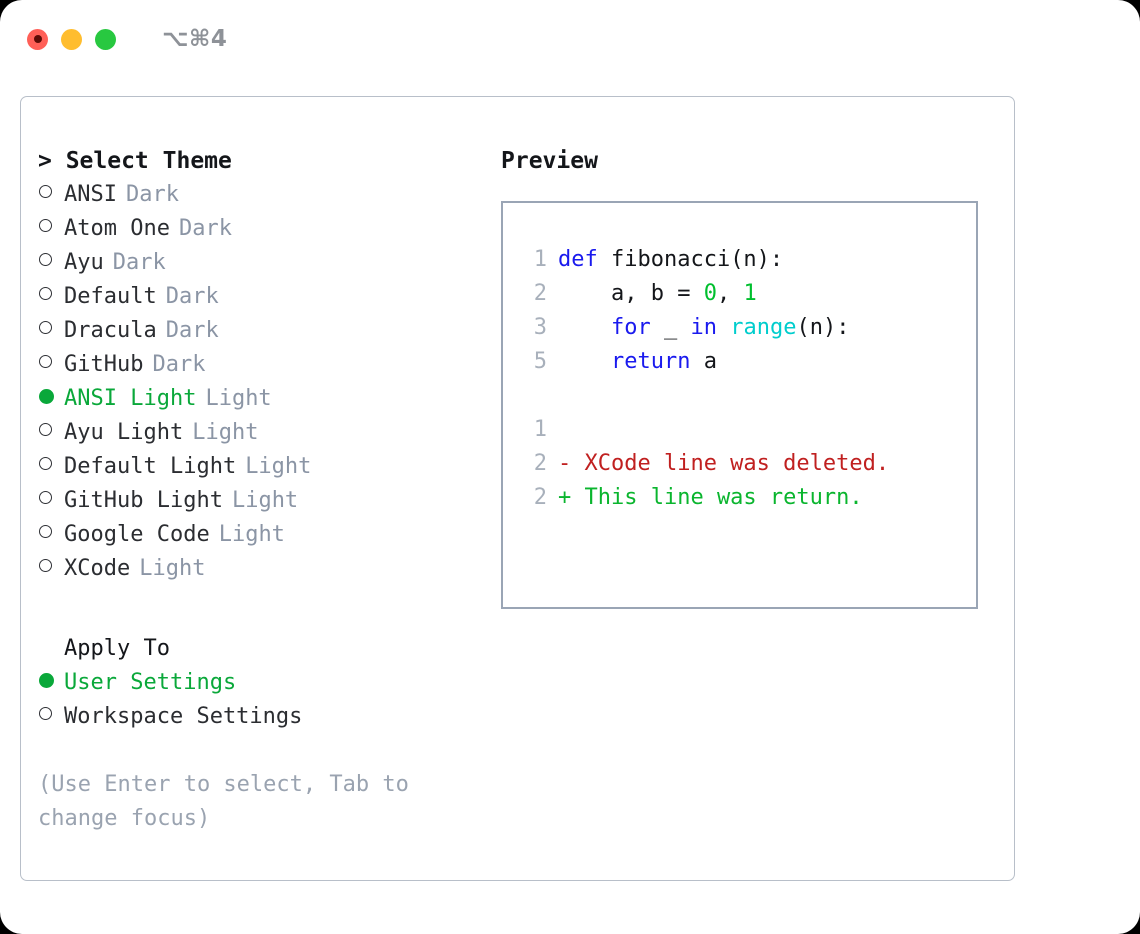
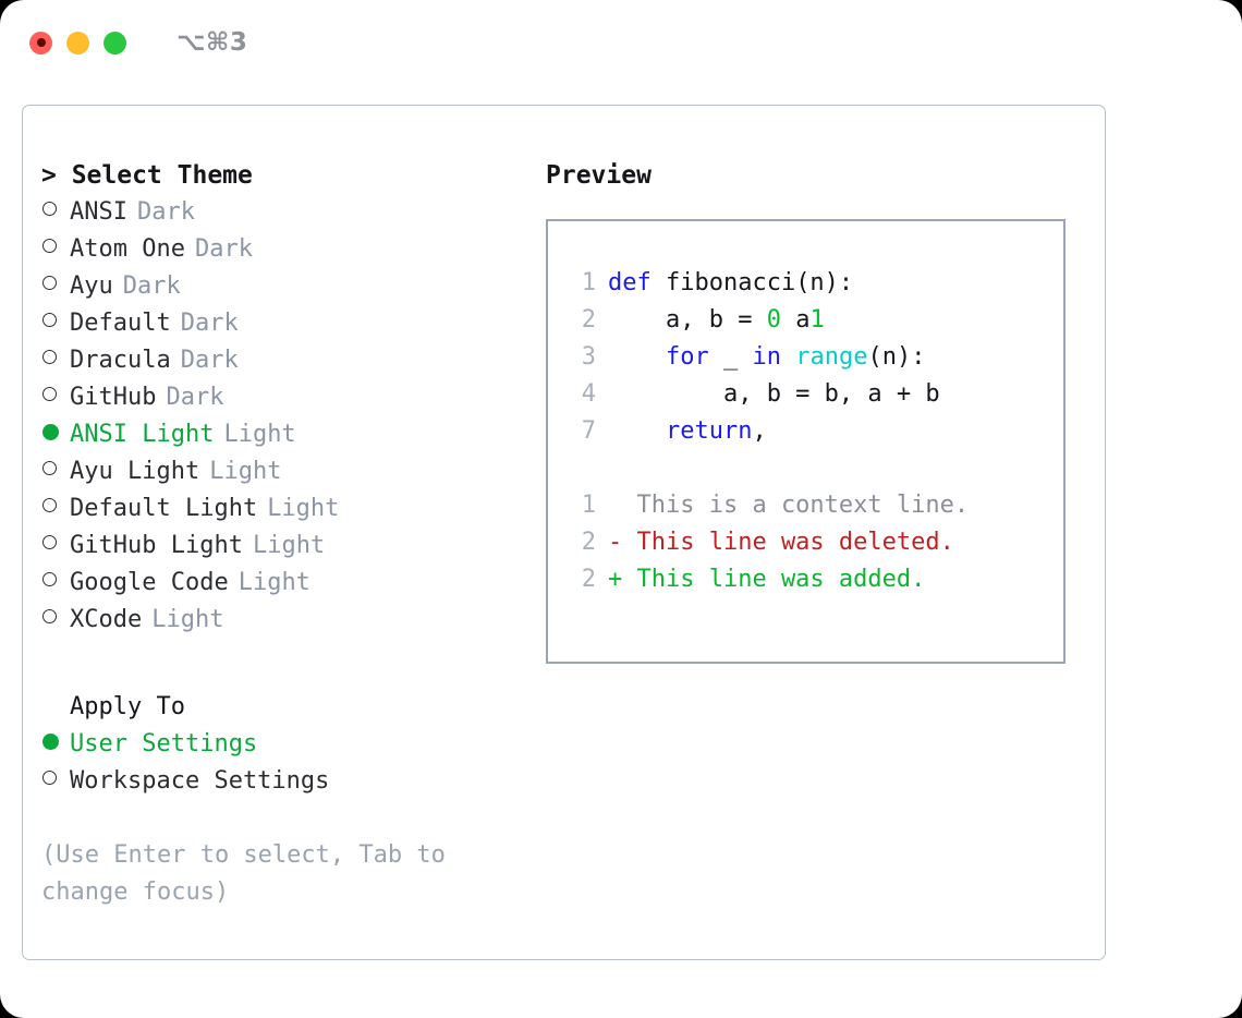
- ⌥⌘4
+ ⌥⌘3
  > Select Theme
  ANSI
  Dark
  Atom One
  Dark
  Ayu
  Dark
  Default
  Dark
  Dracula
  Dark
  GitHub
  Dark
  ANSI Light
  Light
  Ayu Light
  Light
  Default Light
  Light
  GitHub Light
  Light
  Google Code
  Light
  XCode
  Light
  Apply To
  User Settings
  Workspace Settings
  (Use Enter to select, Tab to change focus)
  Preview
  1
  def fibonacci(n):
  2
- a, b = 0, 1
+ a, b = 0 a1
  3
  for _ in range(n):
+ 4
+ a, b = b, a + b
- 5
+ 7
- return a
+ return,
  1
+ This is a context line.
  2
- - XCode line was deleted.
+ - This line was deleted.
  2
- + This line was return.
+ + This line was added.
